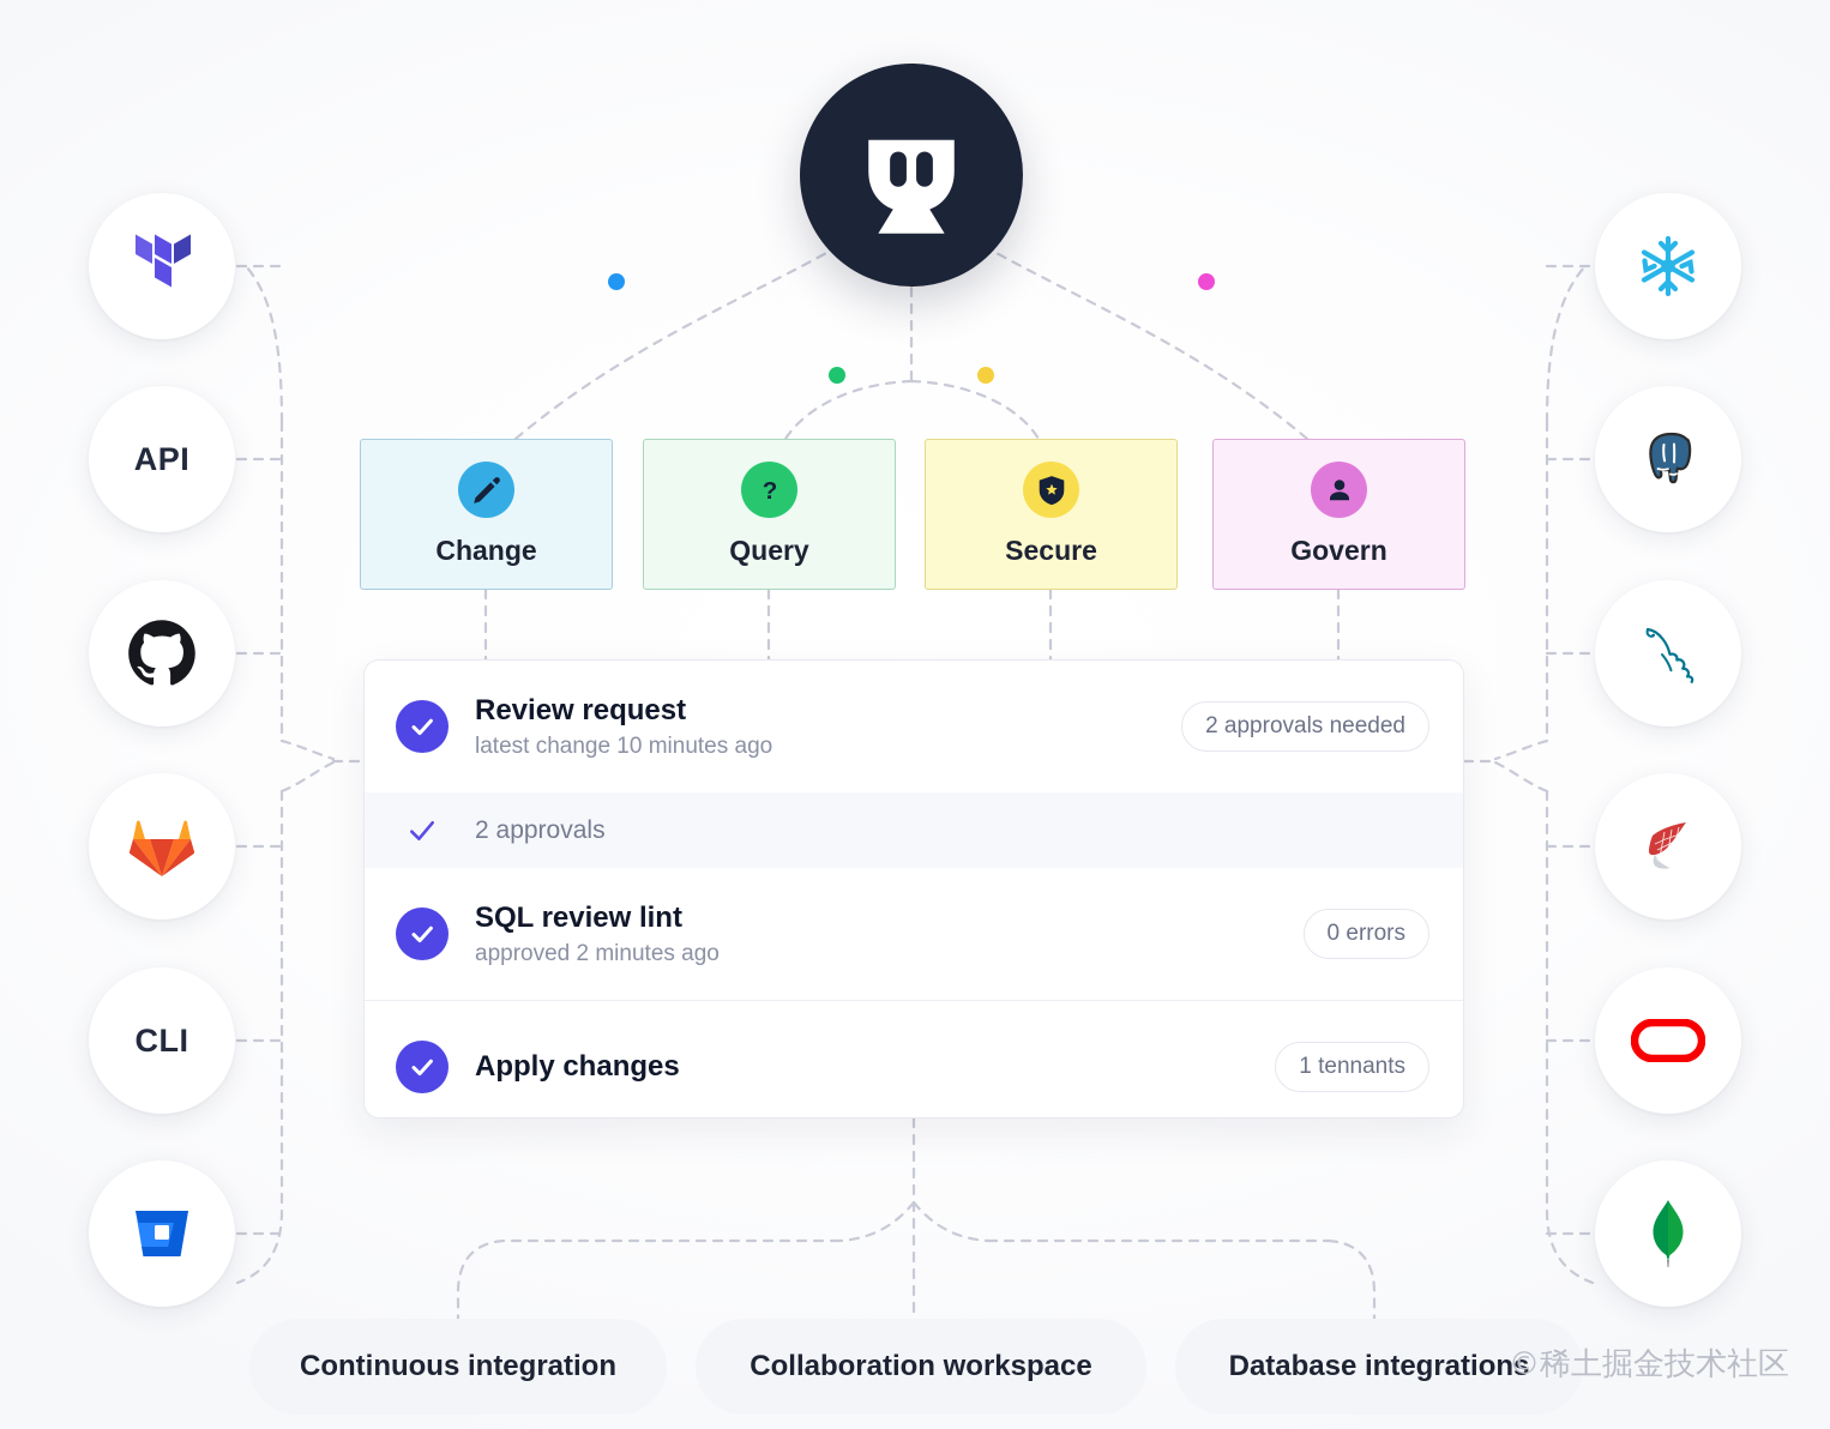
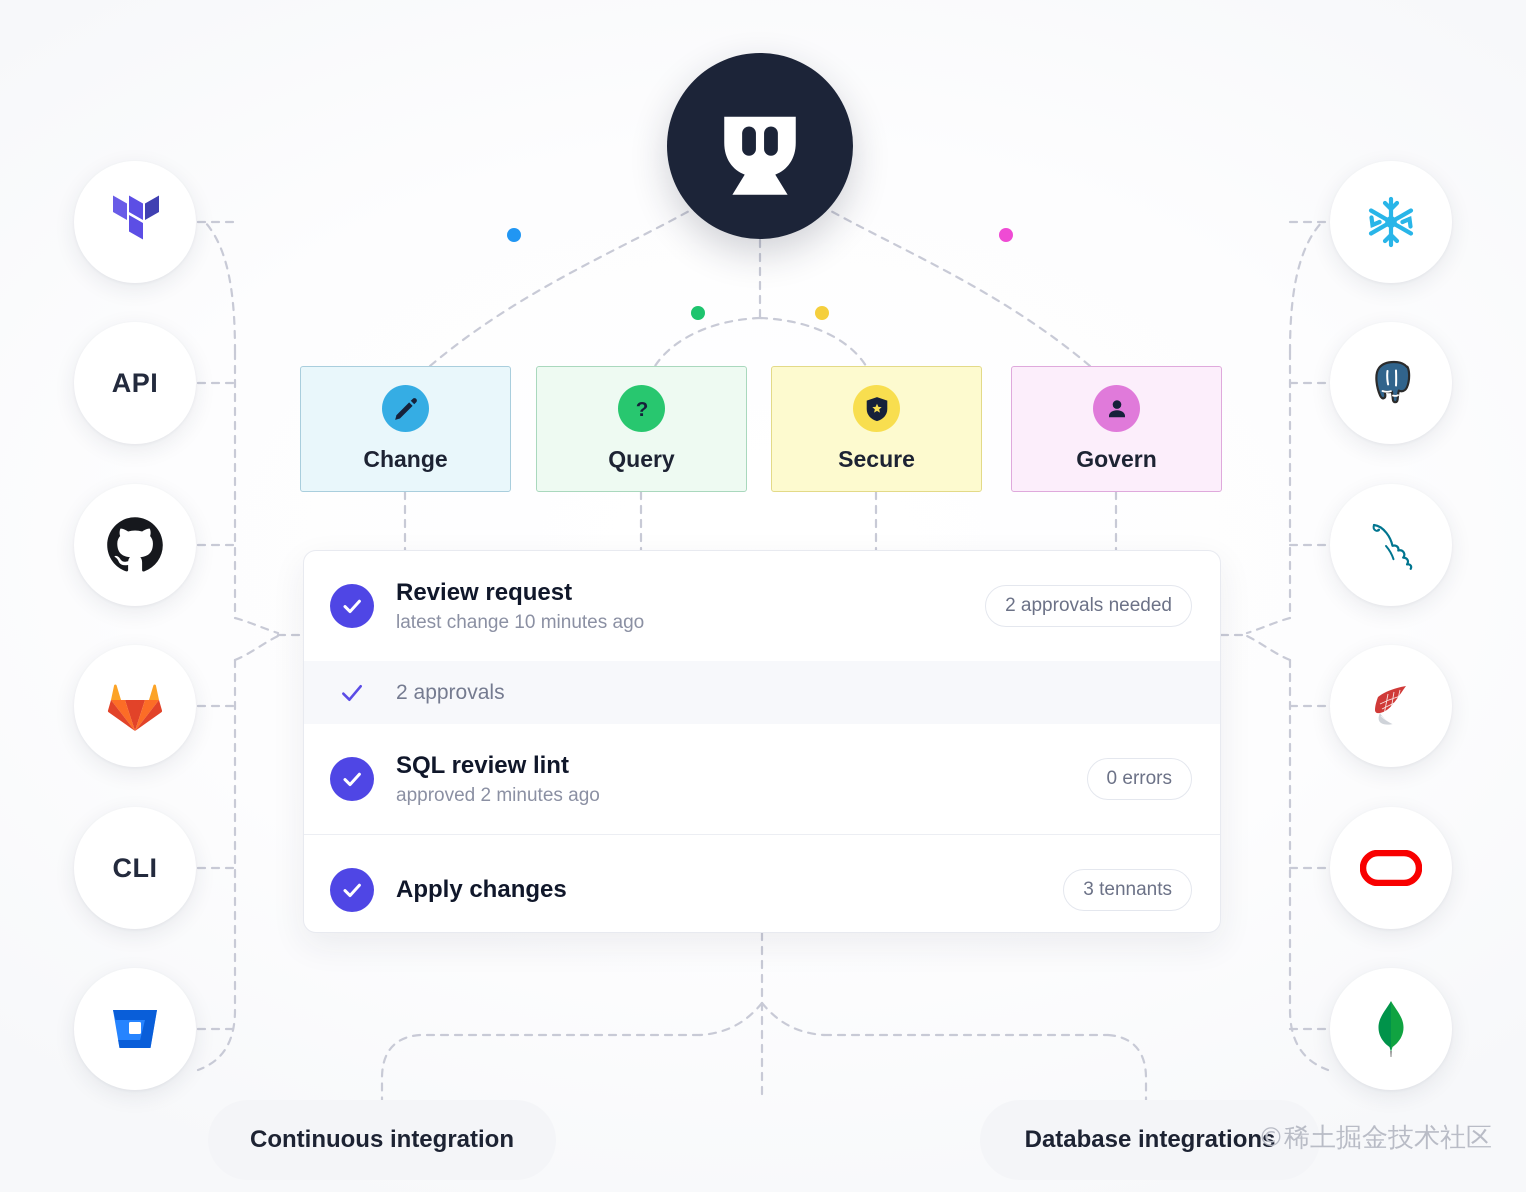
  API
  CLI
  Change
  ?
  Query
  Secure
  Govern
  Review request
  latest change 10 minutes ago
  2 approvals needed
  2 approvals
  SQL review lint
  approved 2 minutes ago
  0 errors
  Apply changes
- 1 tennants
+ 3 tennants
  Continuous integration
- Collaboration workspace
  Database integrations
  ©稀土掘金技术社区
